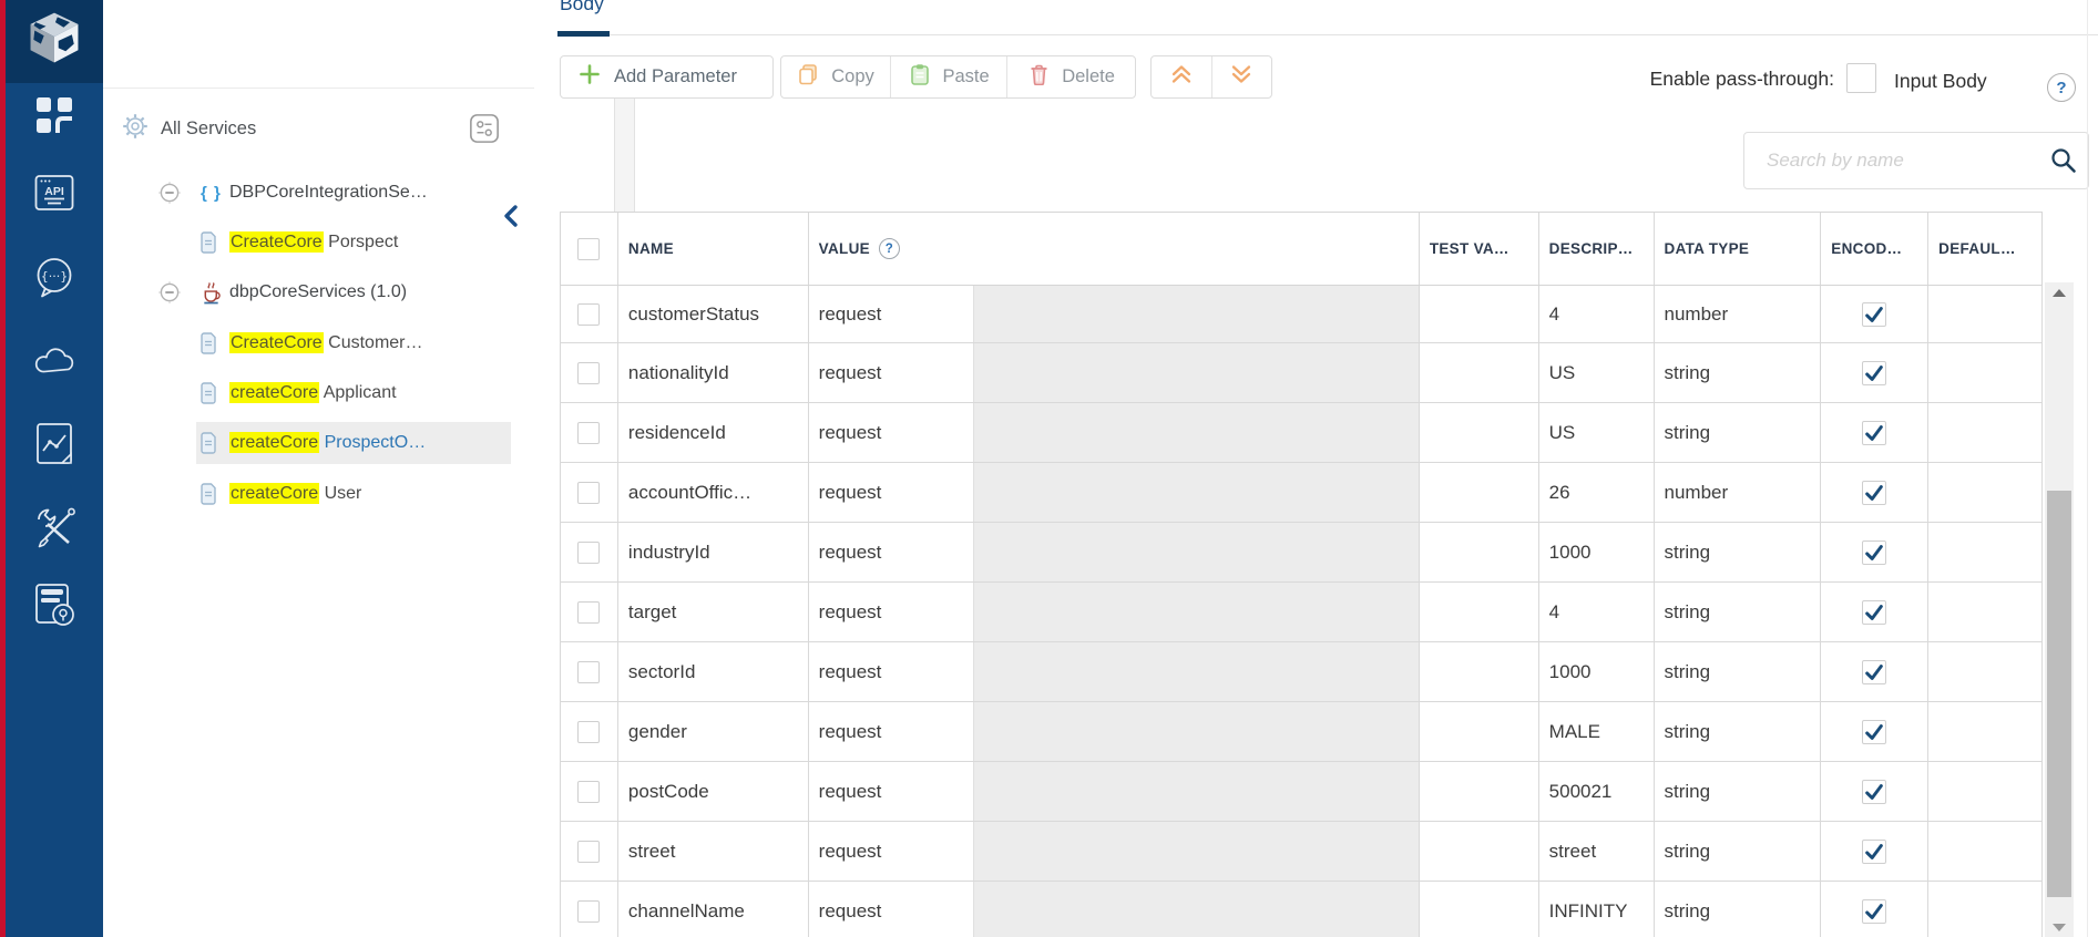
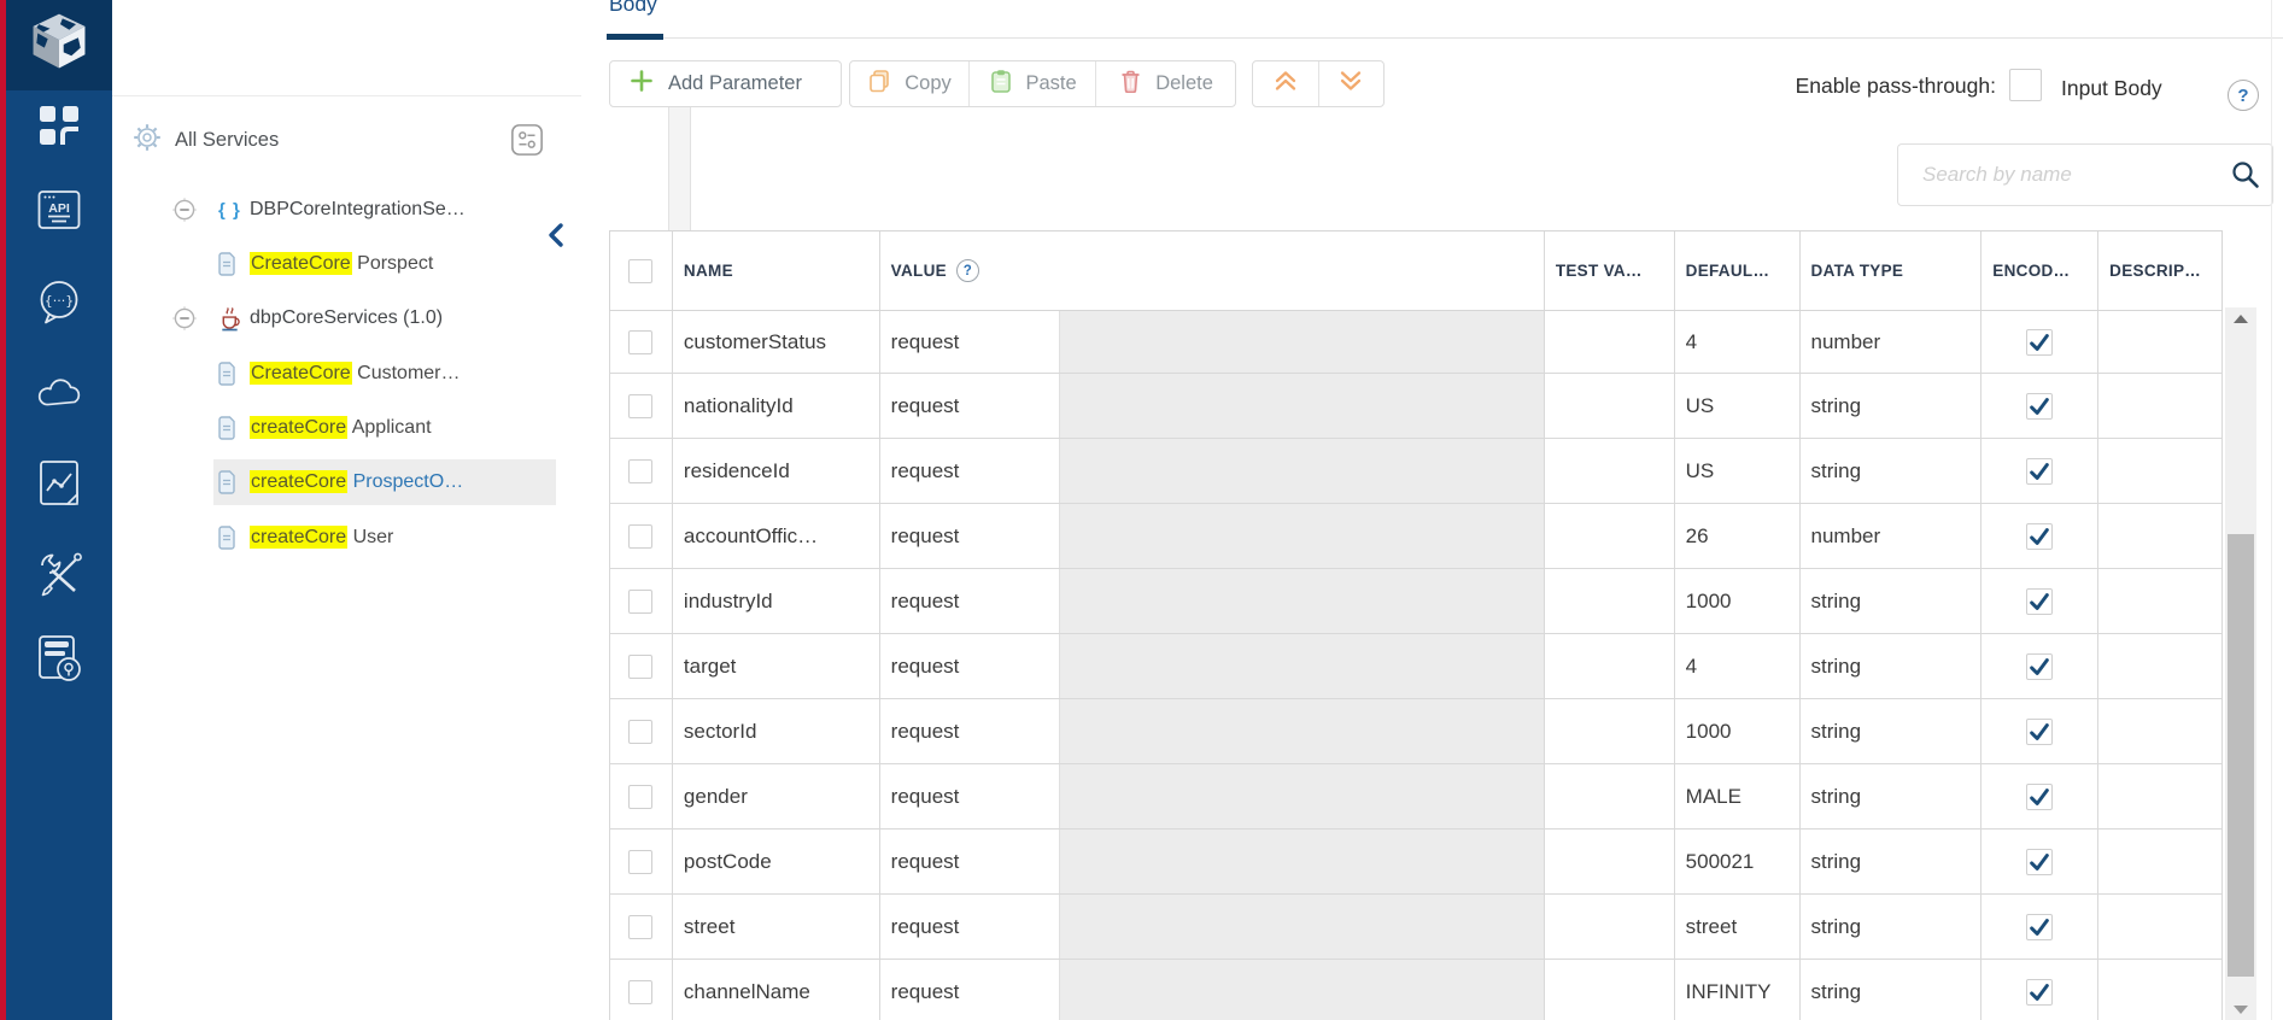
  API
  {···}
  All Services
  { }
  DBPCoreIntegrationSe…
  CreateCore Porspect
  dbpCoreServices (1.0)
  CreateCore Customer…
  createCore Applicant
  createCore ProspectO…
  createCore User
  Body
  Add Parameter
  Copy
  Paste
  Delete
  Enable pass-through:
  Input Body
  ?
  Search by name
  NAME
  VALUE
  ?
  TEST VA…
- DESCRIP…
+ DEFAUL…
  DATA TYPE
  ENCOD…
- DEFAUL…
+ DESCRIP…
  customerStatus
  request
  4
  number
  nationalityId
  request
  US
  string
  residenceId
  request
  US
  string
  accountOffic…
  request
  26
  number
  industryId
  request
  1000
  string
  target
  request
  4
  string
  sectorId
  request
  1000
  string
  gender
  request
  MALE
  string
  postCode
  request
  500021
  string
  street
  request
  street
  string
  channelName
  request
  INFINITY
  string
